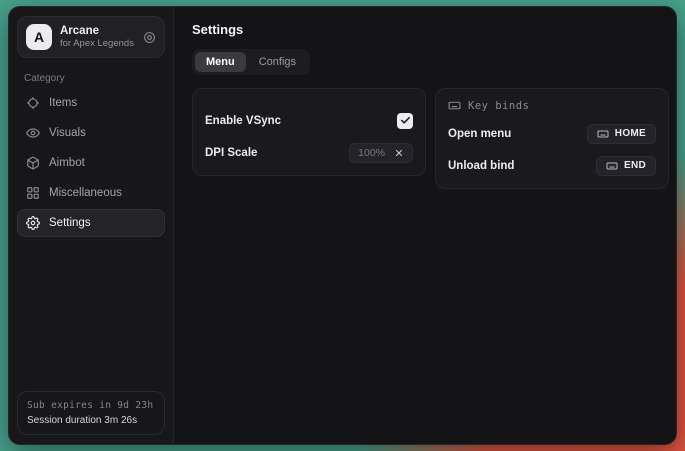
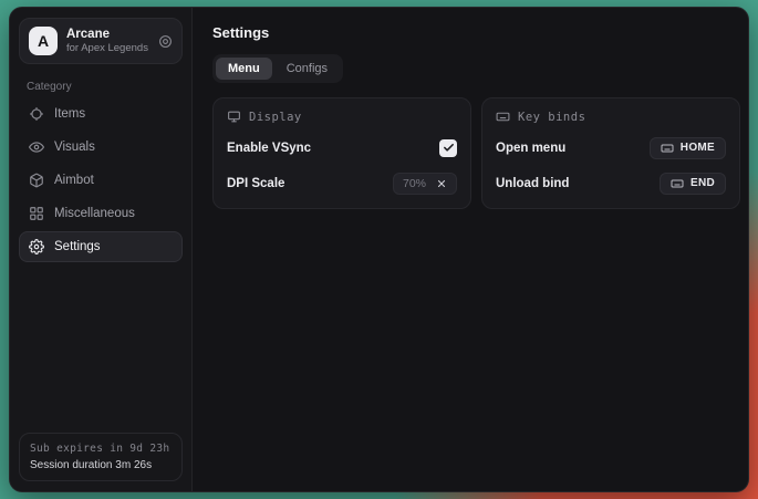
  A
  Arcane
  for Apex Legends
  Category
  Items
  Visuals
  Aimbot
  Miscellaneous
  Settings
  Sub expires in 9d 23h
  Session duration 3m 26s
  Settings
  Menu
  Configs
+ Display
  Enable VSync
  DPI Scale
- 100%
+ 70%
  Key binds
  Open menu
  HOME
  Unload bind
  END
